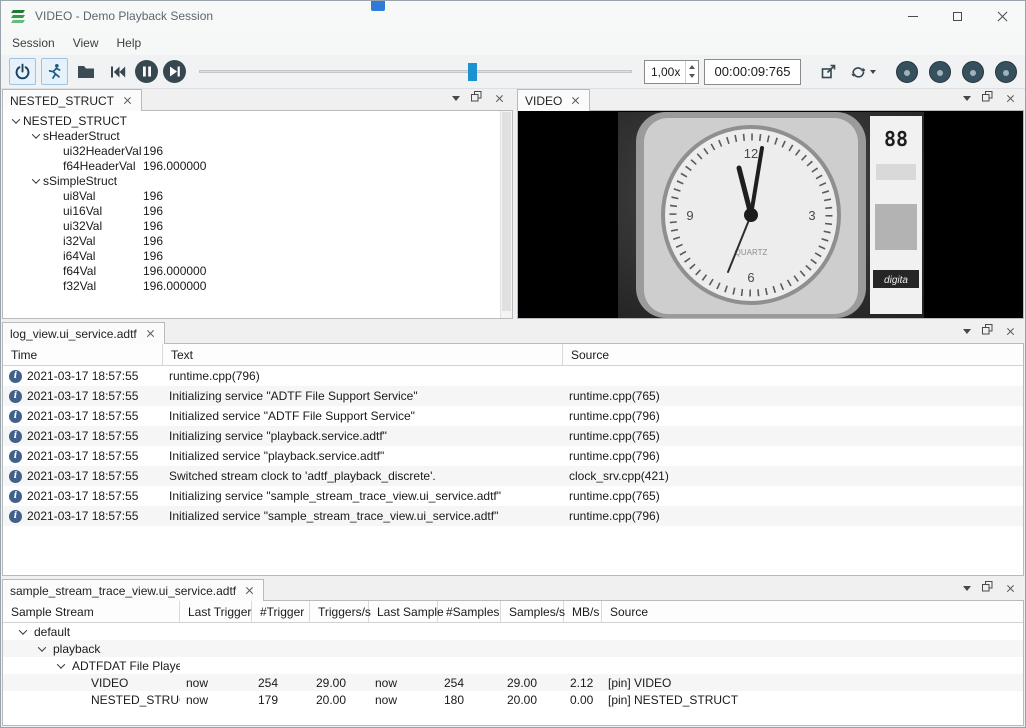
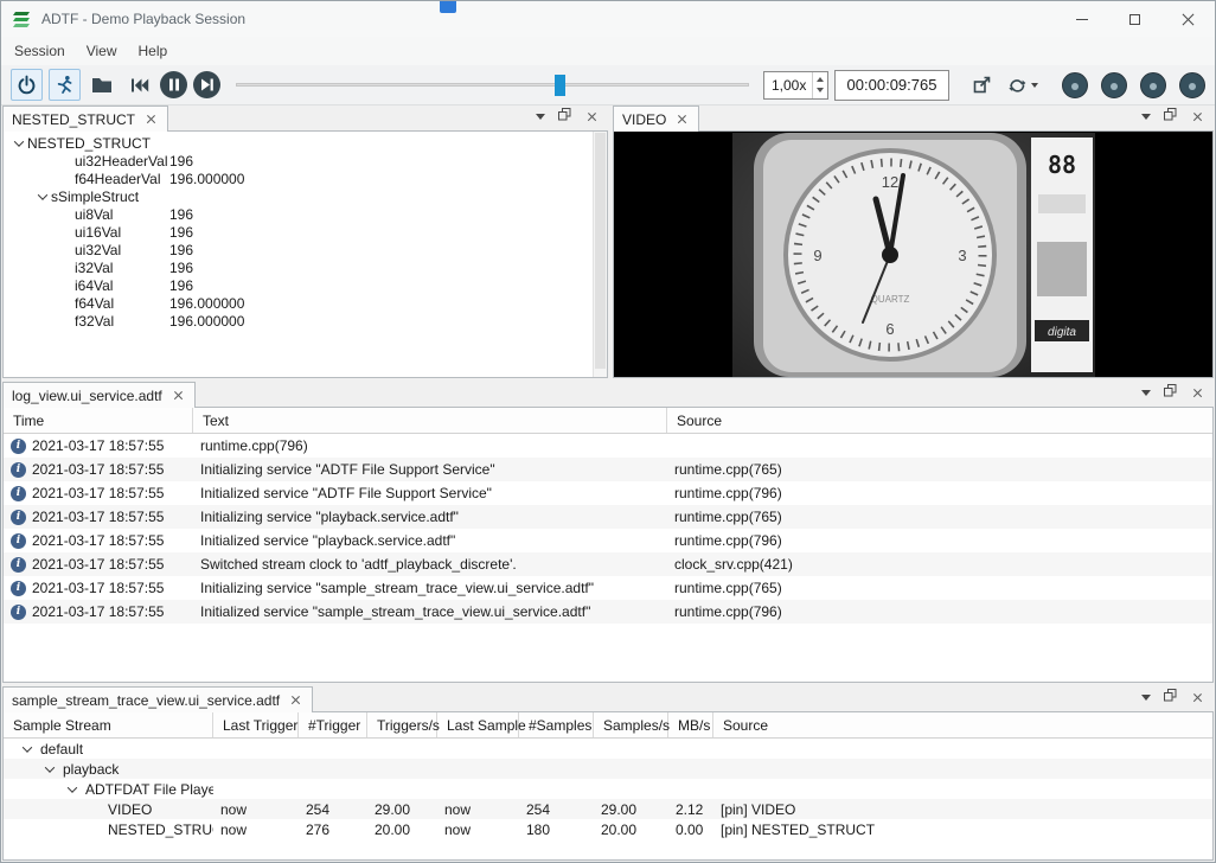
- VIDEO - Demo Playback Session
+ ADTF - Demo Playback Session
  Session
  View
  Help
  1,00x
  00:00:09:765
  NESTED_STRUCT
  NESTED_STRUCT
- sHeaderStruct
  ui32HeaderVal
  196
  f64HeaderVal
  196.000000
  sSimpleStruct
  ui8Val
  196
  ui16Val
  196
  ui32Val
  196
  i32Val
  196
  i64Val
  196
  f64Val
  196.000000
  f32Val
  196.000000
  VIDEO
  12
  3
  6
  9
  QUARTZ
  88
  digita
  log_view.ui_service.adtf
  Time
  Text
  Source
  i
  2021-03-17 18:57:55
  runtime.cpp(796)
  i
  2021-03-17 18:57:55
  Initializing service "ADTF File Support Service"
  runtime.cpp(765)
  i
  2021-03-17 18:57:55
  Initialized service "ADTF File Support Service"
  runtime.cpp(796)
  i
  2021-03-17 18:57:55
  Initializing service "playback.service.adtf"
  runtime.cpp(765)
  i
  2021-03-17 18:57:55
  Initialized service "playback.service.adtf"
  runtime.cpp(796)
  i
  2021-03-17 18:57:55
  Switched stream clock to 'adtf_playback_discrete'.
  clock_srv.cpp(421)
  i
  2021-03-17 18:57:55
  Initializing service "sample_stream_trace_view.ui_service.adtf"
  runtime.cpp(765)
  i
  2021-03-17 18:57:55
  Initialized service "sample_stream_trace_view.ui_service.adtf"
  runtime.cpp(796)
  sample_stream_trace_view.ui_service.adtf
  Sample Stream
  Last Trigger
  #Trigger
  Triggers/s
  Last Sampl
  #Samples
  Samples/s
  MB/s
  Source
  default
  playback
  ADTFDAT File Playe
  VIDEO
  now
  254
  29.00
  now
  254
  29.00
  2.12
  [pin] VIDEO
  NESTED_STRU
  now
- 179
+ 276
  20.00
  now
  180
  20.00
  0.00
  [pin] NESTED_STRUCT
